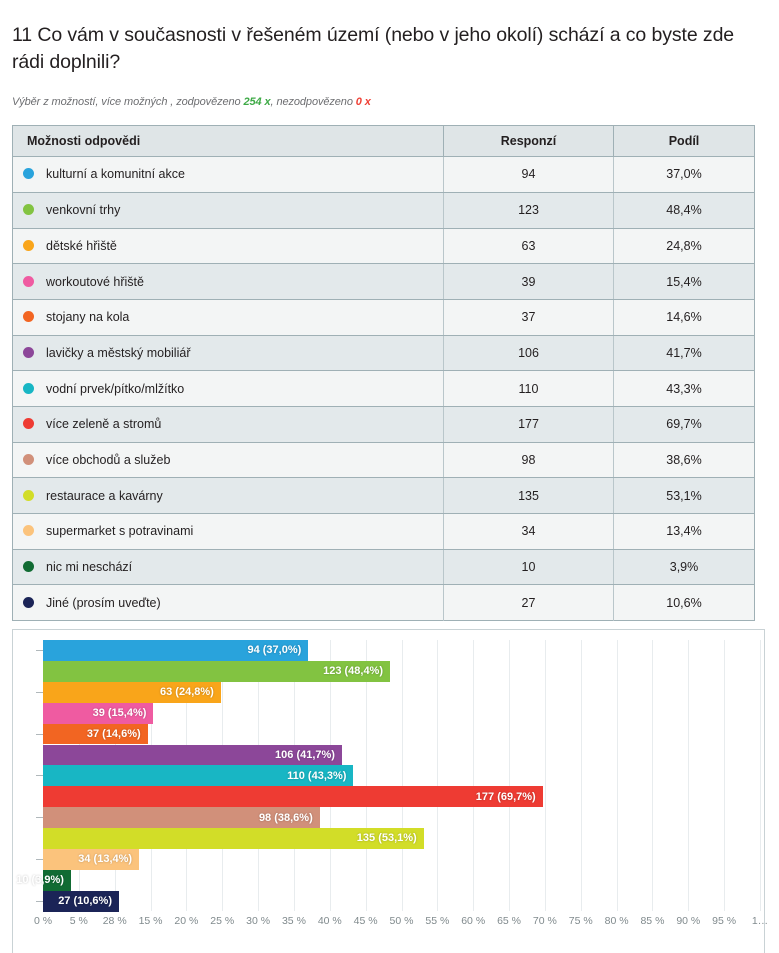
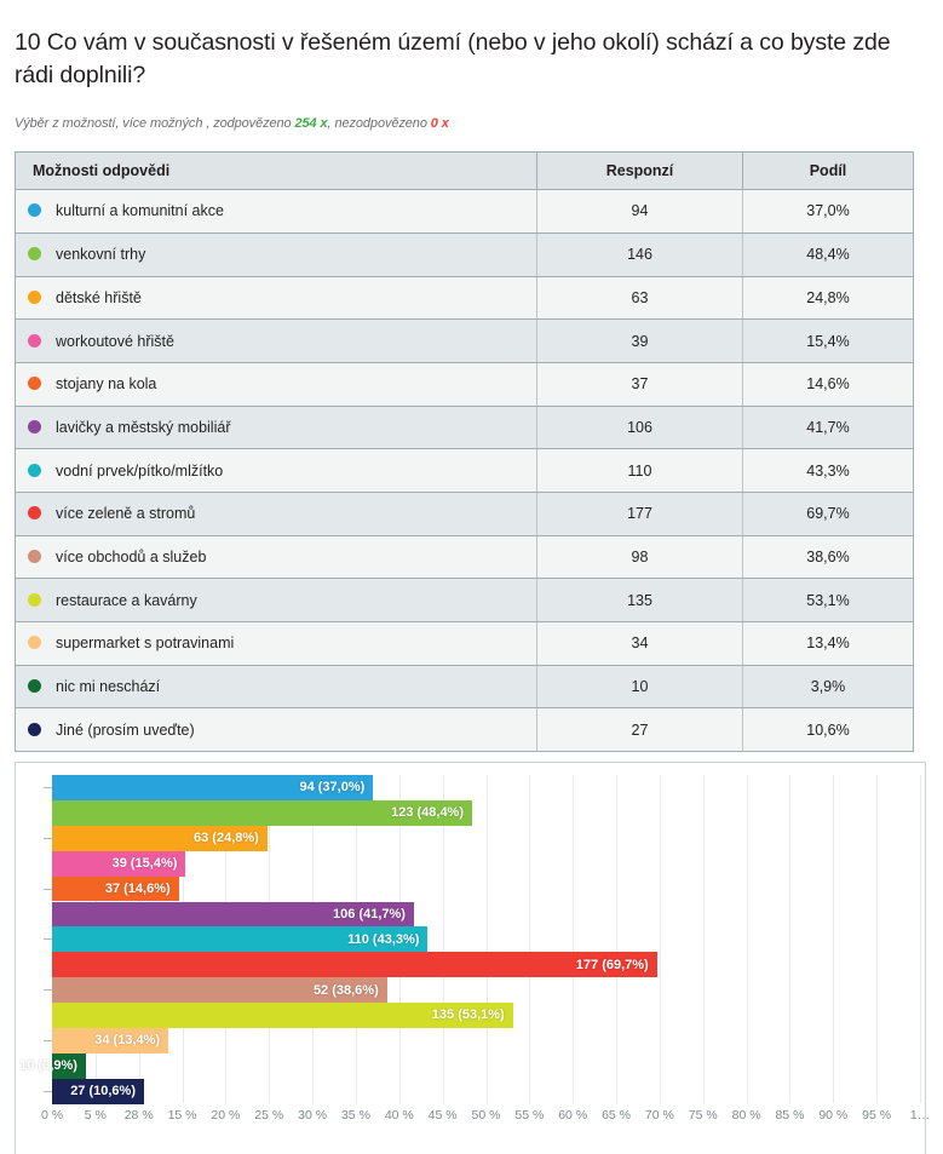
- 11 Co vám v současnosti v řešeném území (nebo v jeho okolí) schází a co byste zde rádi doplnili?
+ 10 Co vám v současnosti v řešeném území (nebo v jeho okolí) schází a co byste zde rádi doplnili?
  Výběr z možností, více možných , zodpovězeno 254 x, nezodpovězeno 0 x
  Možnosti odpovědi	Responzí	Podíl
  kulturní a komunitní akce	94	37,0%
- venkovní trhy	123	48,4%
+ venkovní trhy	146	48,4%
  dětské hřiště	63	24,8%
  workoutové hřiště	39	15,4%
  stojany na kola	37	14,6%
  lavičky a městský mobiliář	106	41,7%
  vodní prvek/pítko/mlžítko	110	43,3%
  více zeleně a stromů	177	69,7%
  více obchodů a služeb	98	38,6%
  restaurace a kavárny	135	53,1%
  supermarket s potravinami	34	13,4%
  nic mi neschází	10	3,9%
  Jiné (prosím uveďte)	27	10,6%
  94 (37,0%)
  123 (48,4%)
  63 (24,8%)
  39 (15,4%)
  37 (14,6%)
  106 (41,7%)
  110 (43,3%)
  177 (69,7%)
- 98 (38,6%)
+ 52 (38,6%)
  135 (53,1%)
  34 (13,4%)
  10 (3,9%)
  27 (10,6%)
  0 %
  5 %
  28 %
  15 %
  20 %
  25 %
  30 %
  35 %
  40 %
  45 %
  50 %
  55 %
  60 %
  65 %
  70 %
  75 %
  80 %
  85 %
  90 %
  95 %
  1…
